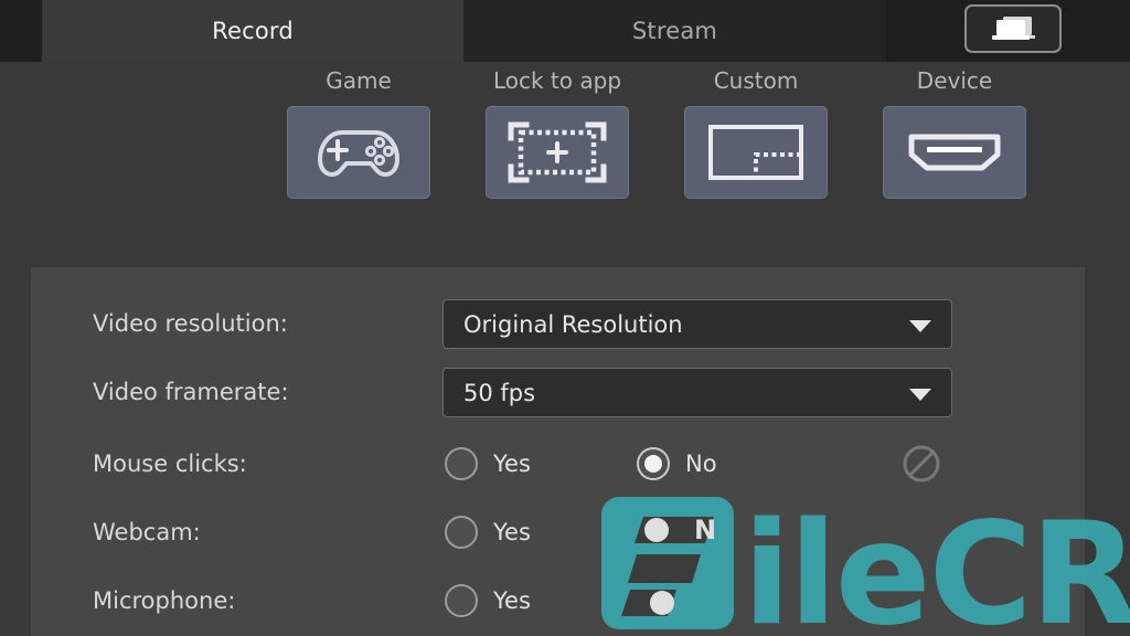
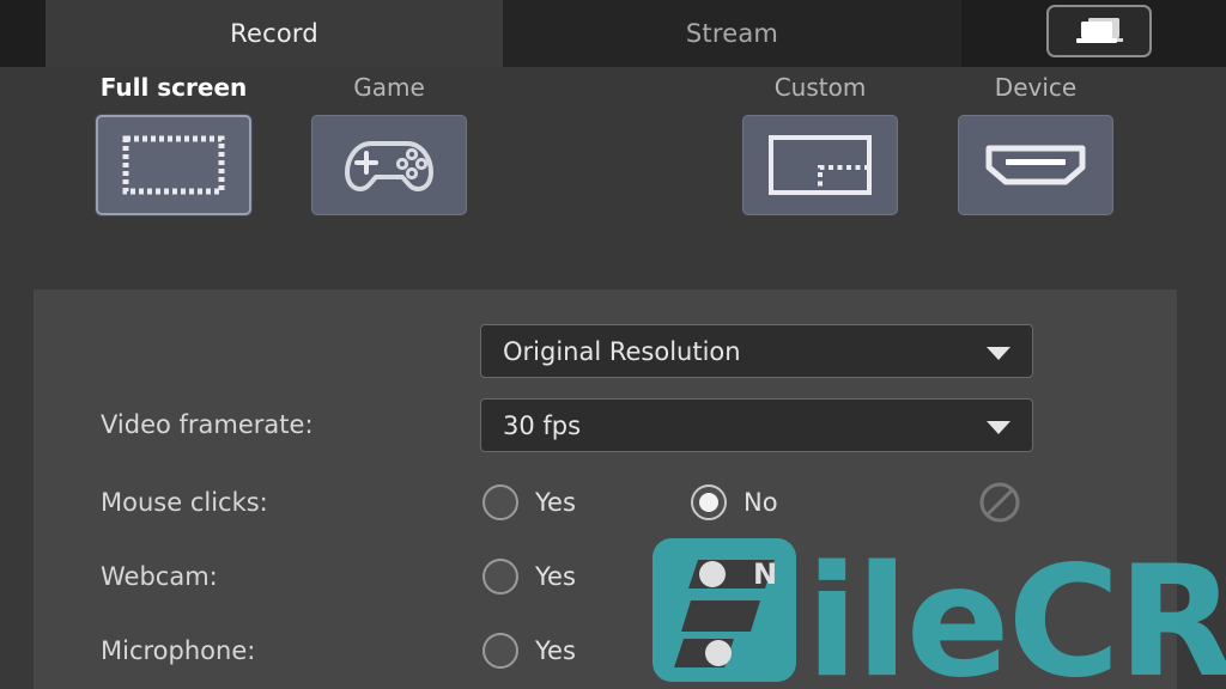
  Record
  Stream
+ Full screen
  Game
- Lock to app
  Custom
  Device
- Video resolution:
  Original Resolution
  Video framerate:
- 50 fps
+ 30 fps
  Mouse clicks:
  Yes
  No
  Webcam:
  Yes
  Microphone:
  Yes
  N
  ileCR
